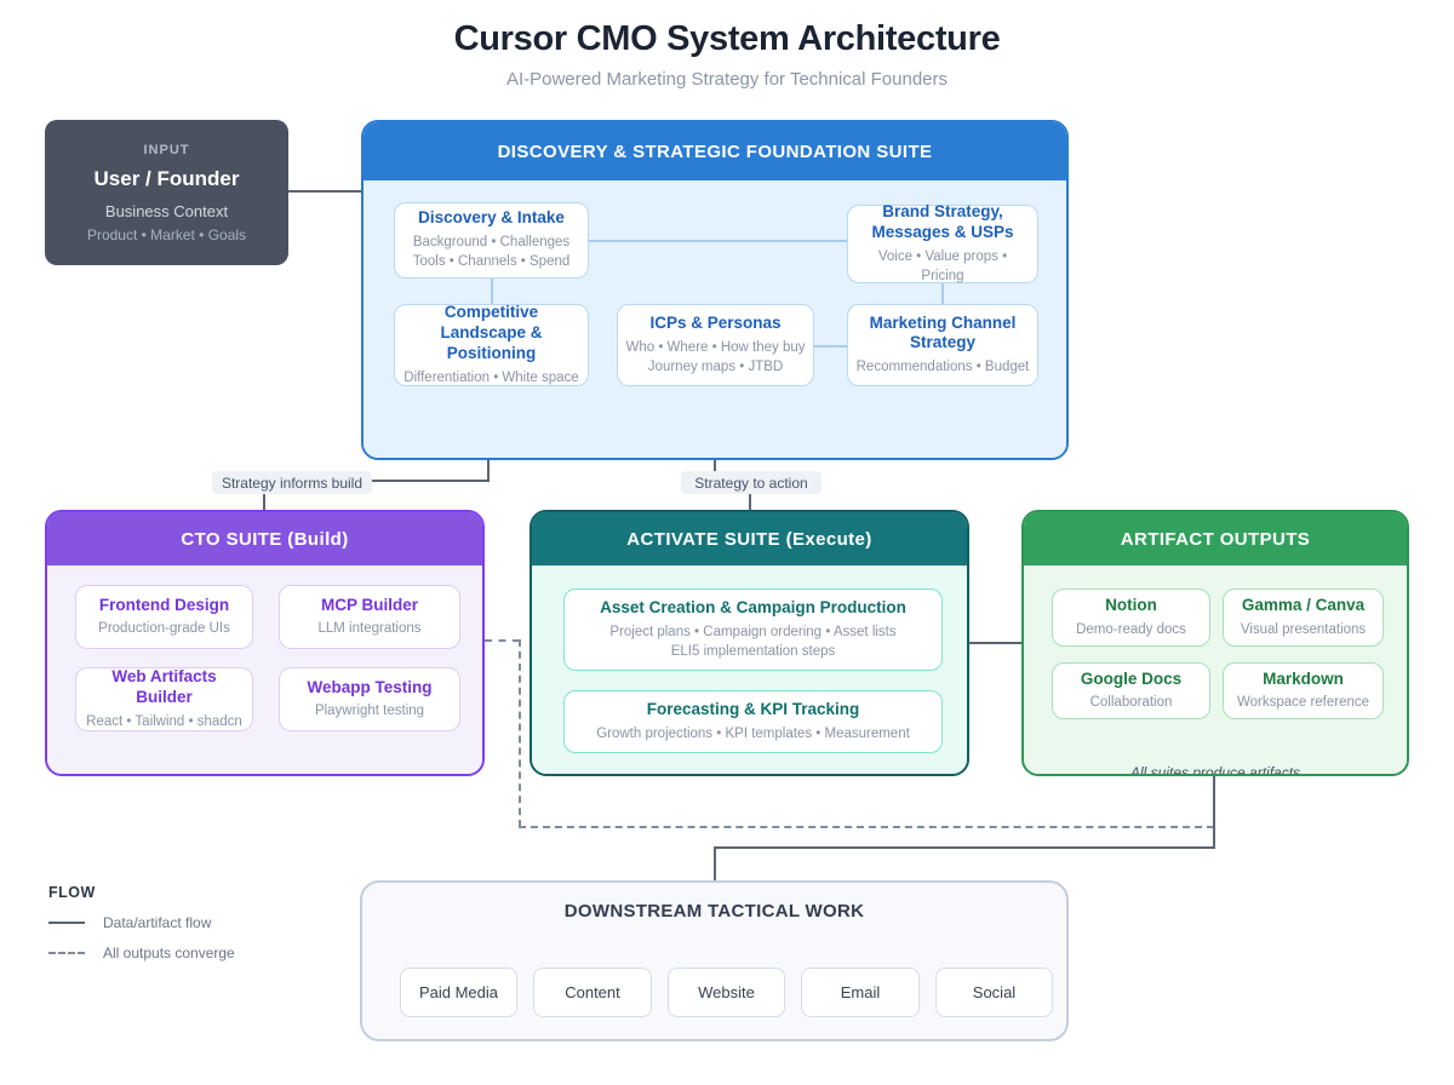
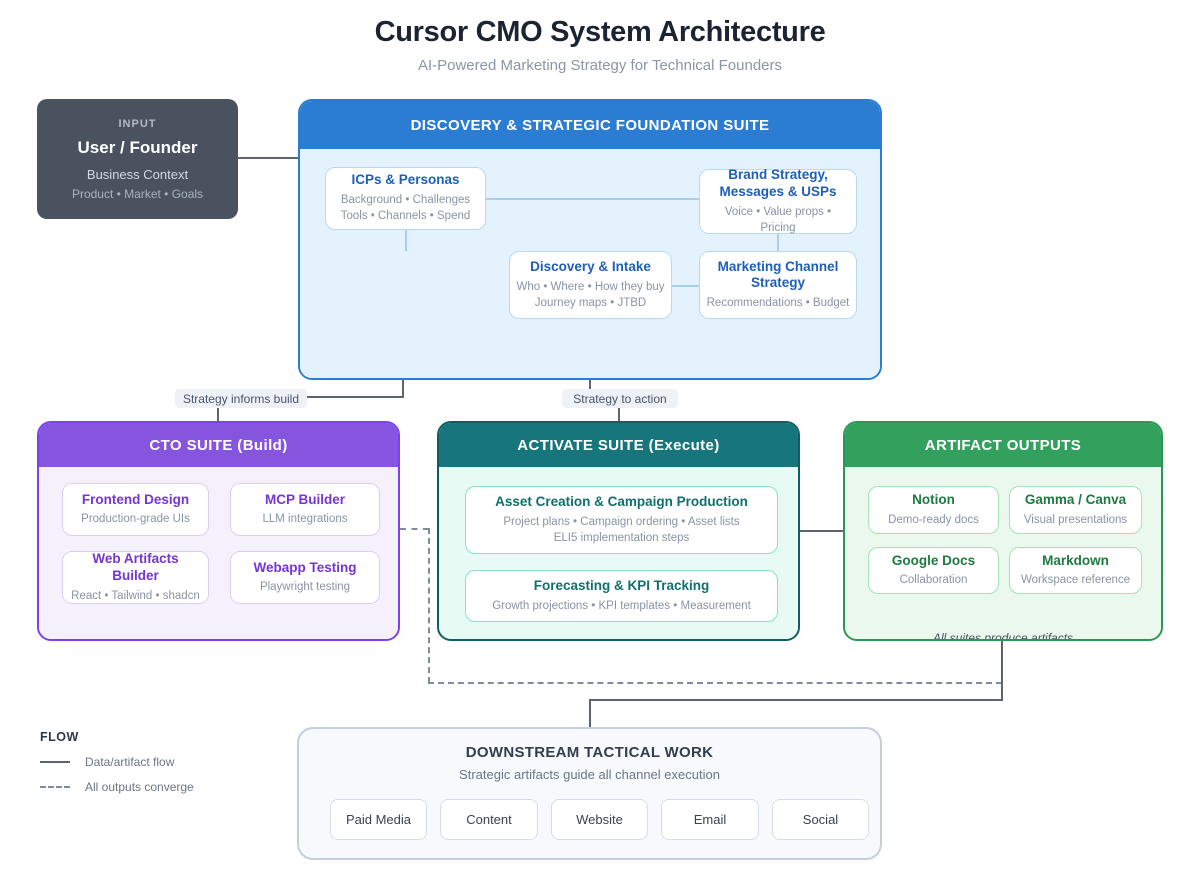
  Cursor CMO System Architecture
  AI-Powered Marketing Strategy for Technical Founders
  INPUT
  User / Founder
  Business Context
  Product • Market • Goals
  DISCOVERY & STRATEGIC FOUNDATION SUITE
- Discovery & Intake
+ ICPs & Personas
  Background • Challenges
  Tools • Channels • Spend
  Brand Strategy, Messages & USPs
  Voice • Value props • Pricing
- Competitive Landscape & Positioning
- Differentiation • White space
- ICPs & Personas
+ Discovery & Intake
  Who • Where • How they buy
  Journey maps • JTBD
  Marketing Channel Strategy
  Recommendations • Budget
  Strategy informs build
  Strategy to action
  CTO SUITE (Build)
  Frontend Design
  Production-grade UIs
  MCP Builder
  LLM integrations
  Web Artifacts Builder
  React • Tailwind • shadcn
  Webapp Testing
  Playwright testing
  ACTIVATE SUITE (Execute)
  Asset Creation & Campaign Production
  Project plans • Campaign ordering • Asset lists
  ELI5 implementation steps
  Forecasting & KPI Tracking
  Growth projections • KPI templates • Measurement
  ARTIFACT OUTPUTS
  Notion
  Demo-ready docs
  Gamma / Canva
  Visual presentations
  Google Docs
  Collaboration
  Markdown
  Workspace reference
  All suites produce artifacts
  DOWNSTREAM TACTICAL WORK
+ Strategic artifacts guide all channel execution
  Paid Media
  Content
  Website
  Email
  Social
  FLOW
  Data/artifact flow
  All outputs converge
